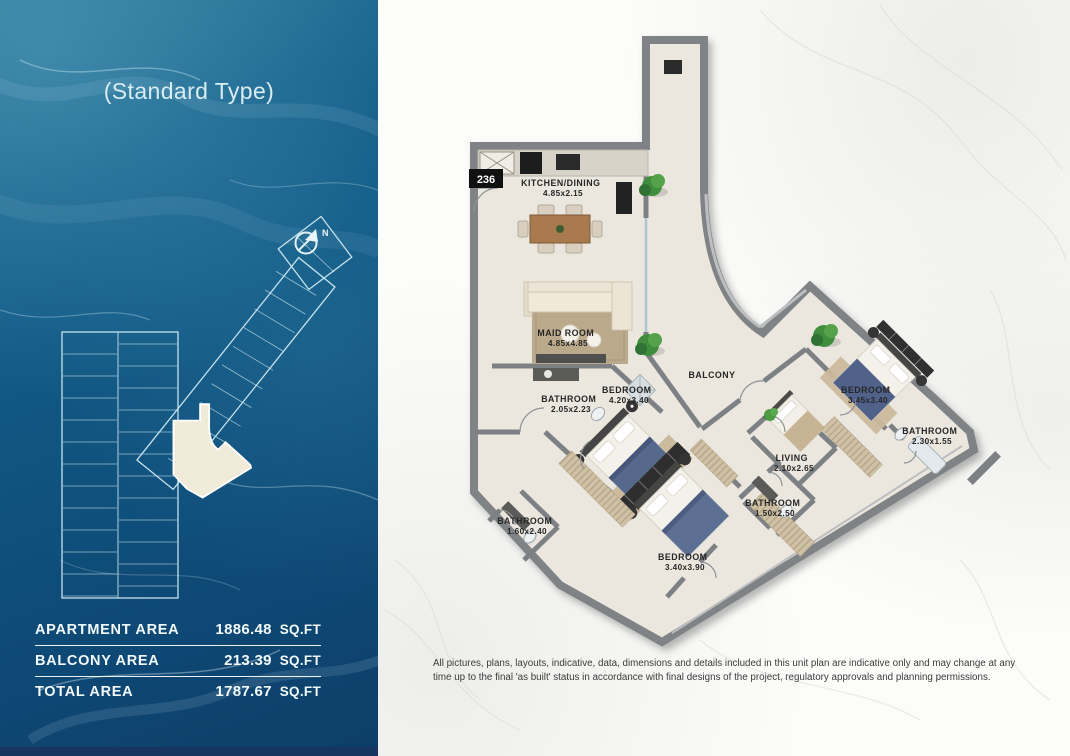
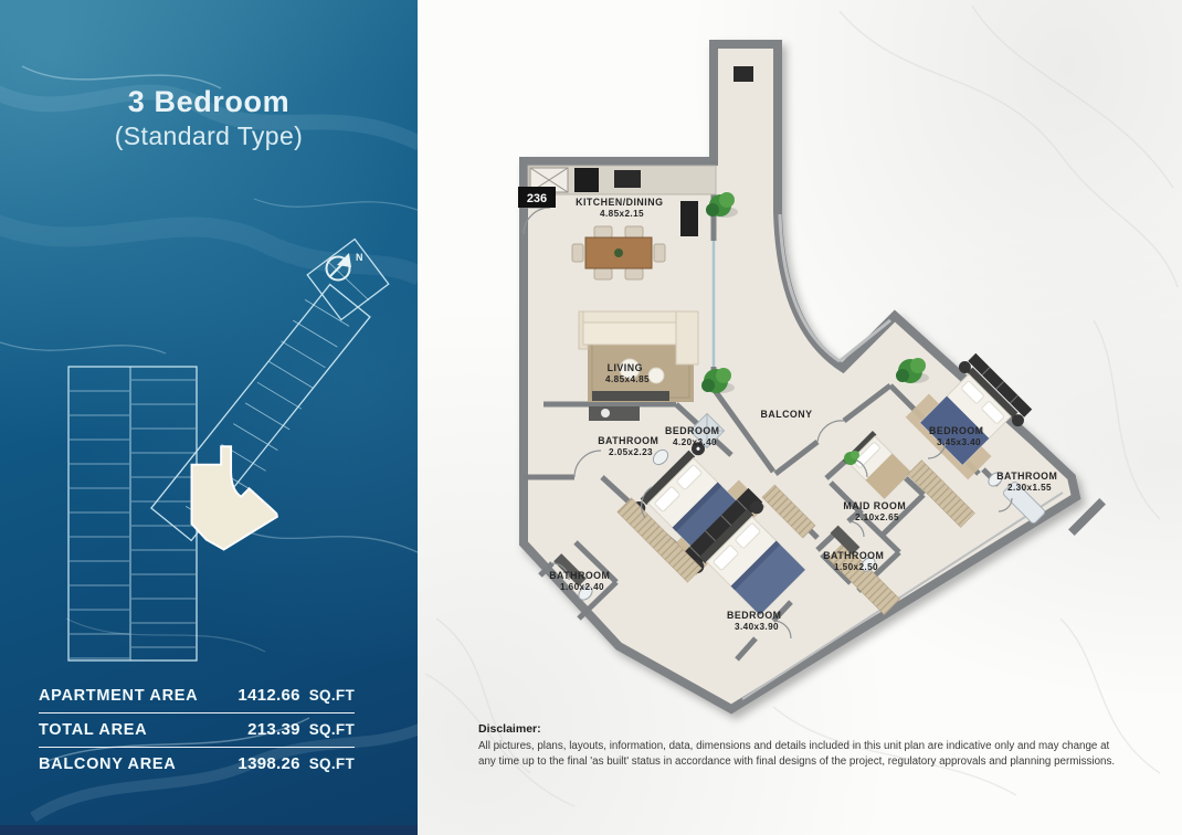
+ 3 Bedroom
  (Standard Type)
  N
  APARTMENT AREA
- 1886.48
+ 1412.66
  SQ.FT
- BALCONY AREA
+ TOTAL AREA
  213.39
  SQ.FT
- TOTAL AREA
+ BALCONY AREA
- 1787.67
+ 1398.26
  SQ.FT
  236
  KITCHEN/DINING 4.85x2.15
- MAID ROOM 4.85x4.85
+ LIVING 4.85x4.85
  BALCONY
  BATHROOM 2.05x2.23
  BEDROOM 4.20x3.40
- LIVING 2.10x2.65
+ MAID ROOM 2.10x2.65
  BATHROOM 1.50x2.50
  BEDROOM 3.45x3.40
  BATHROOM 2.30x1.55
  BATHROOM 1.60x2.40
  BEDROOM 3.40x3.90
+ Disclaimer:
- All pictures, plans, layouts, indicative, data, dimensions and details included in this unit plan are indicative only and may change at any time up to the final 'as built' status in accordance with final designs of the project, regulatory approvals and planning permissions.
+ All pictures, plans, layouts, information, data, dimensions and details included in this unit plan are indicative only and may change at any time up to the final 'as built' status in accordance with final designs of the project, regulatory approvals and planning permissions.
